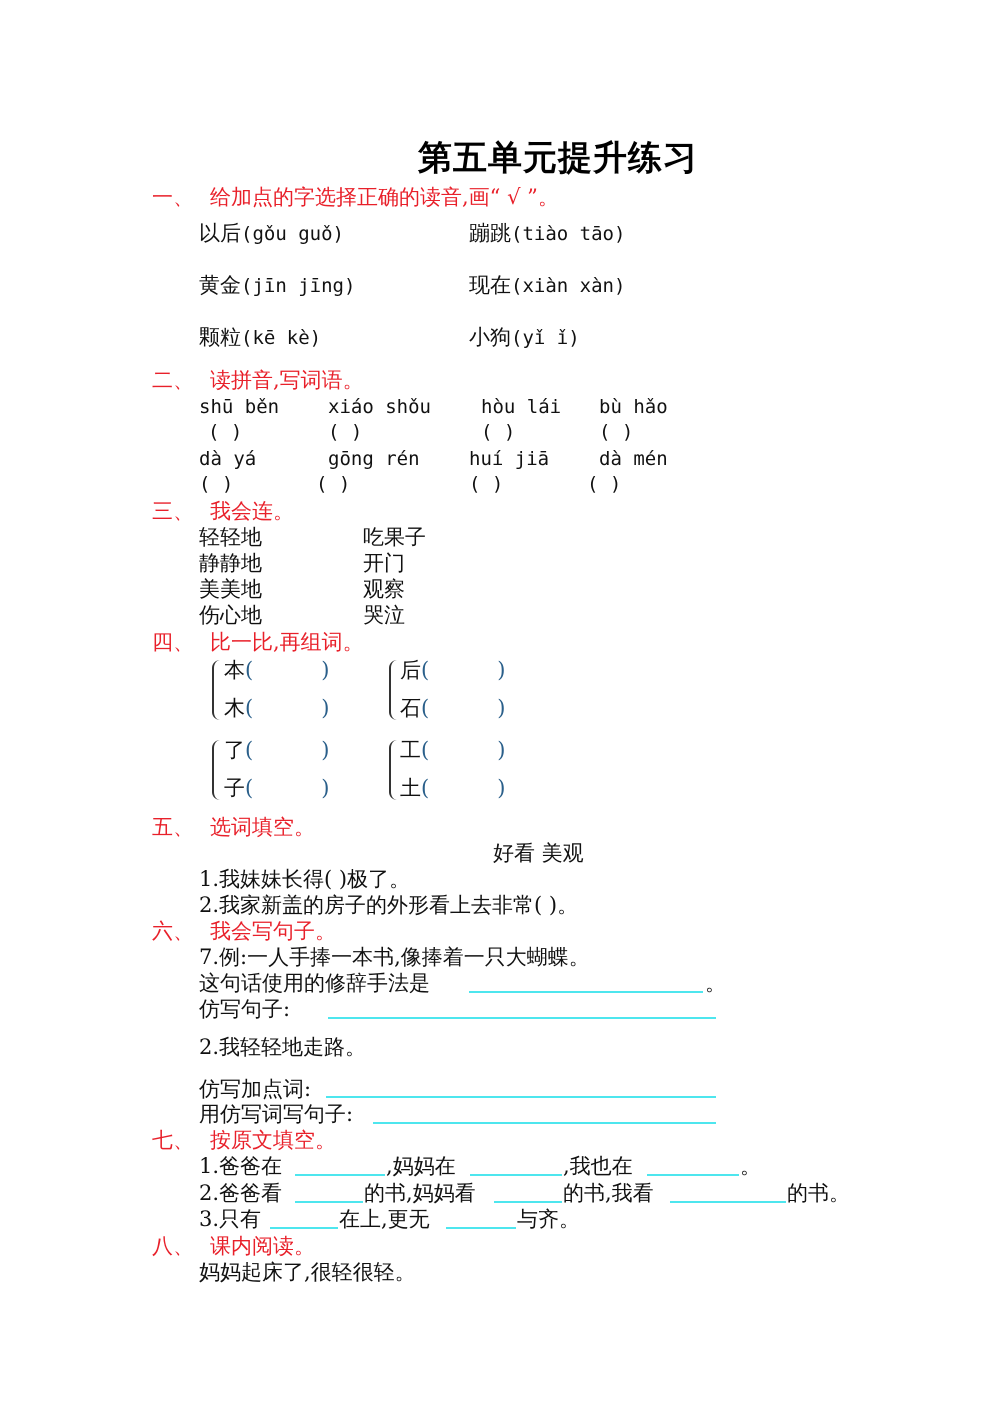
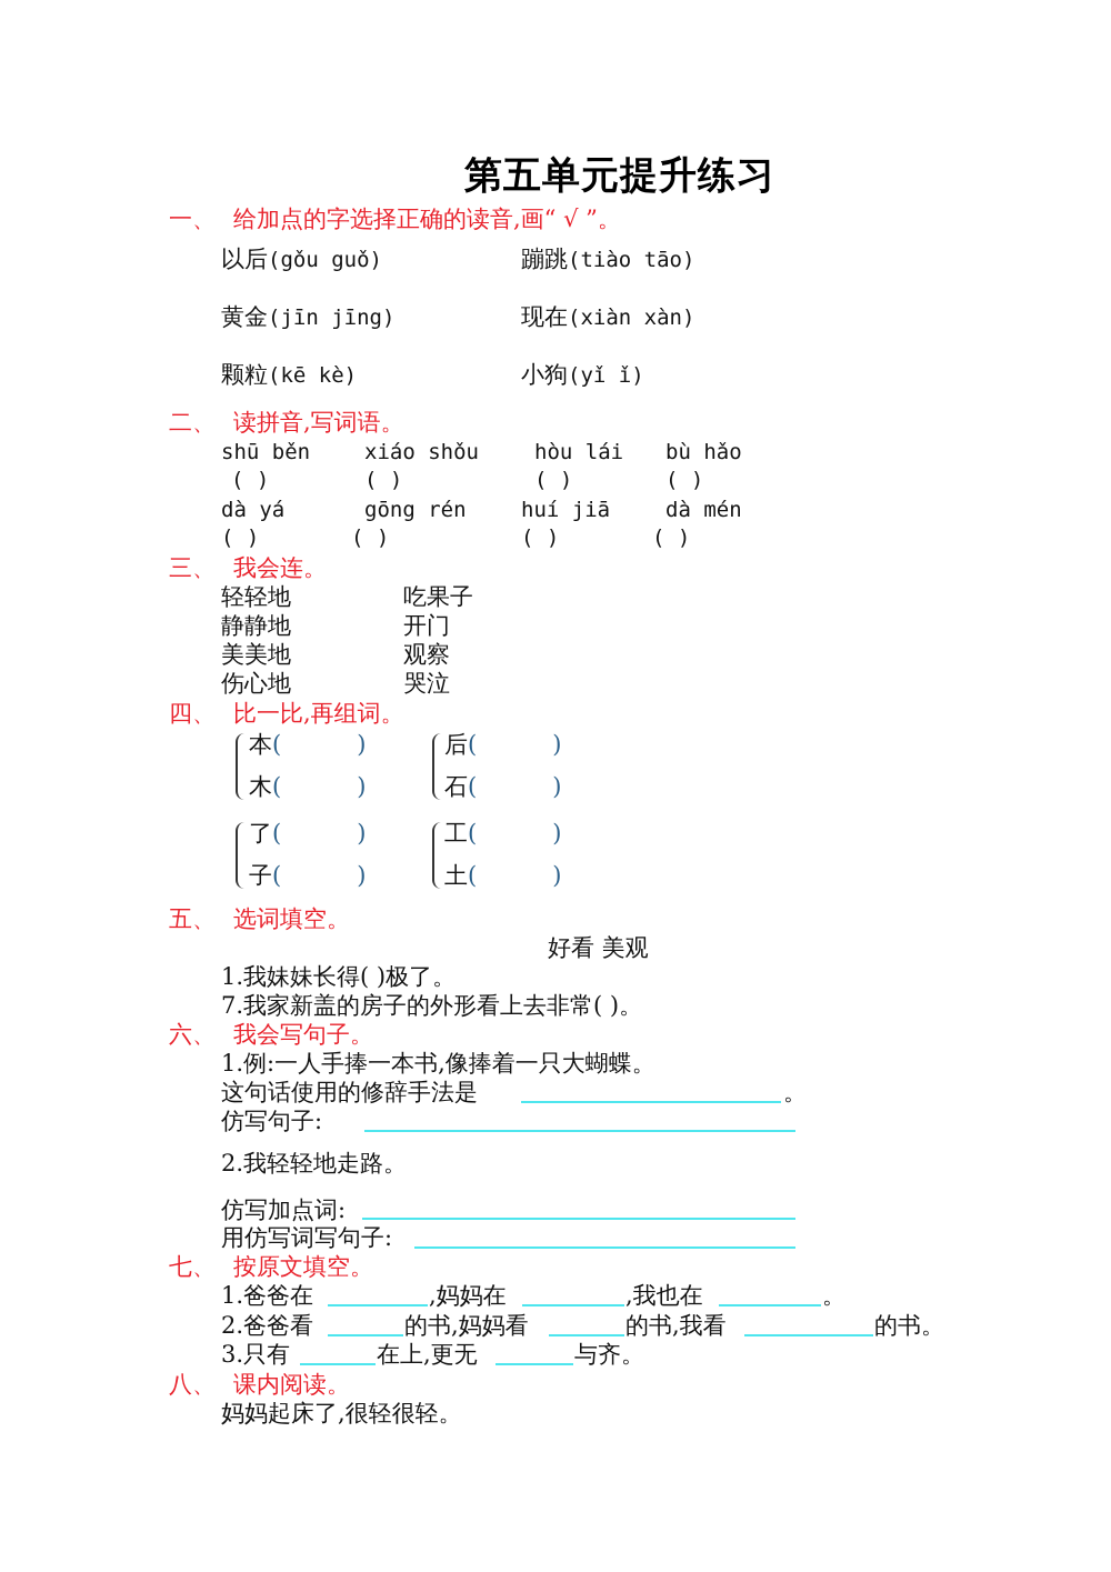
  第五单元提升练习
  一、 给加点的字选择正确的读音,画“ √ ”。
  以后(gǒu guǒ)
  蹦跳(tiào tāo)
  黄金(jīn jīng)
  现在(xiàn xàn)
  颗粒(kē kè)
  小狗(yǐ ǐ)
  二、 读拼音,写词语。
  shū běn
  xiáo shǒu
  hòu lái
  bù hǎo
  ( )
  ( )
  ( )
  ( )
  dà yá
  gōng rén
  huí jiā
  dà mén
  ( )
  ( )
  ( )
  ( )
  三、 我会连。
  轻轻地
  静静地
  美美地
  伤心地
  吃果子
  开门
  观察
  哭泣
  四、 比一比,再组词。
  本( )
  木( )
  后( )
  石( )
  了( )
  子( )
  工( )
  土( )
  五、 选词填空。
  好看 美观
  1.我妹妹长得( )极了。
- 2.我家新盖的房子的外形看上去非常( )。
+ 7.我家新盖的房子的外形看上去非常( )。
  六、 我会写句子。
- 7.例:一人手捧一本书,像捧着一只大蝴蝶。
+ 1.例:一人手捧一本书,像捧着一只大蝴蝶。
  这句话使用的修辞手法是
  。
  仿写句子:
  2.我轻轻地走路。
  仿写加点词:
  用仿写词写句子:
  七、 按原文填空。
  1.爸爸在
  ,妈妈在
  ,我也在
  。
  2.爸爸看
  的书,妈妈看
  的书,我看
  的书。
  3.只有
  在上,更无
  与齐。
  八、 课内阅读。
  妈妈起床了,很轻很轻。
